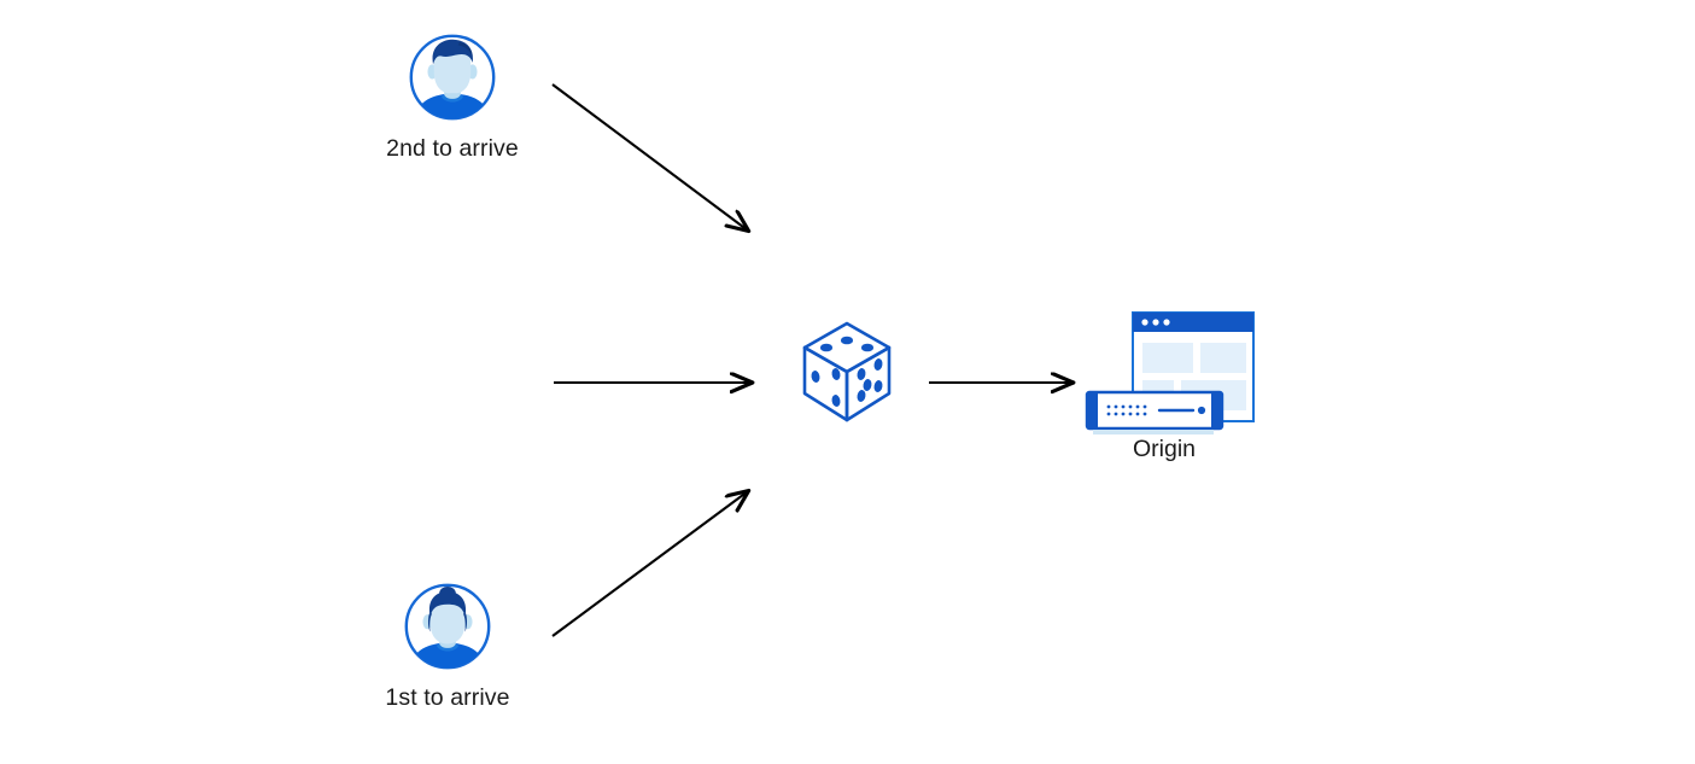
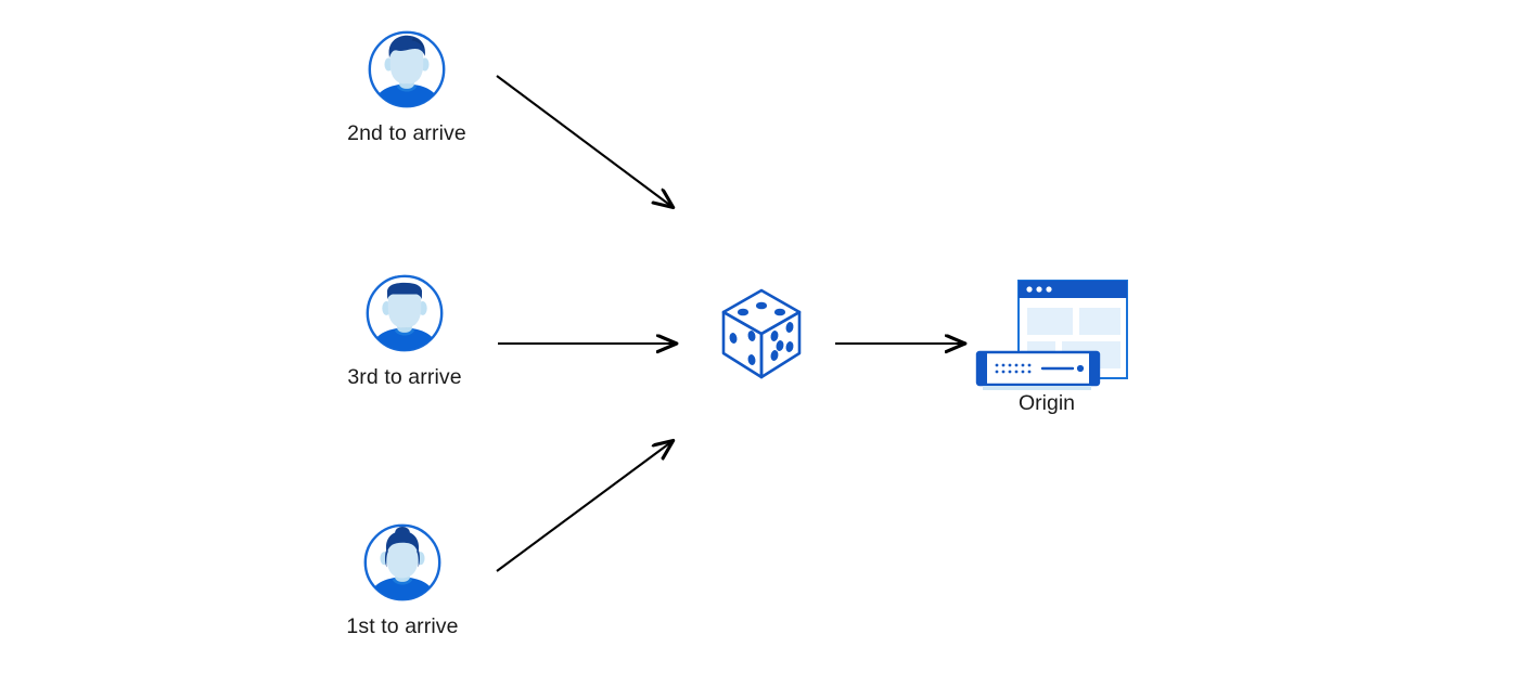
  2nd to arrive
+ 3rd to arrive
  1st to arrive
  Origin
